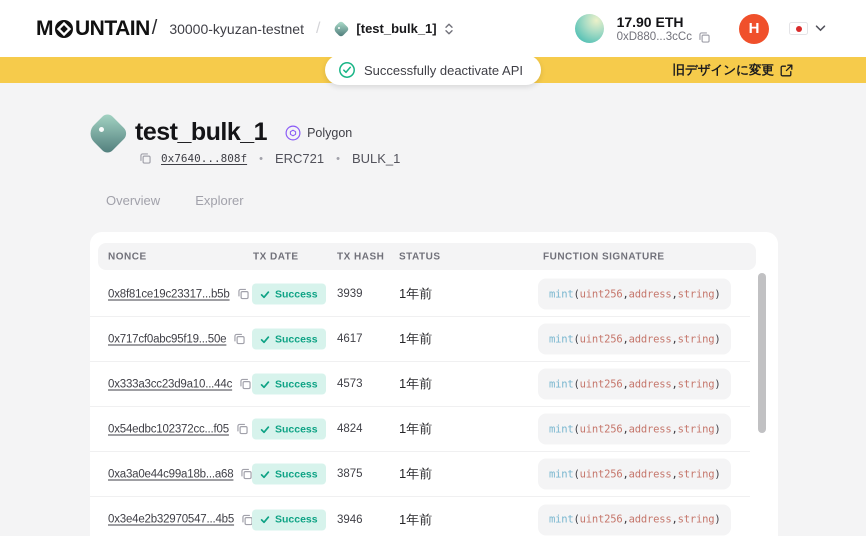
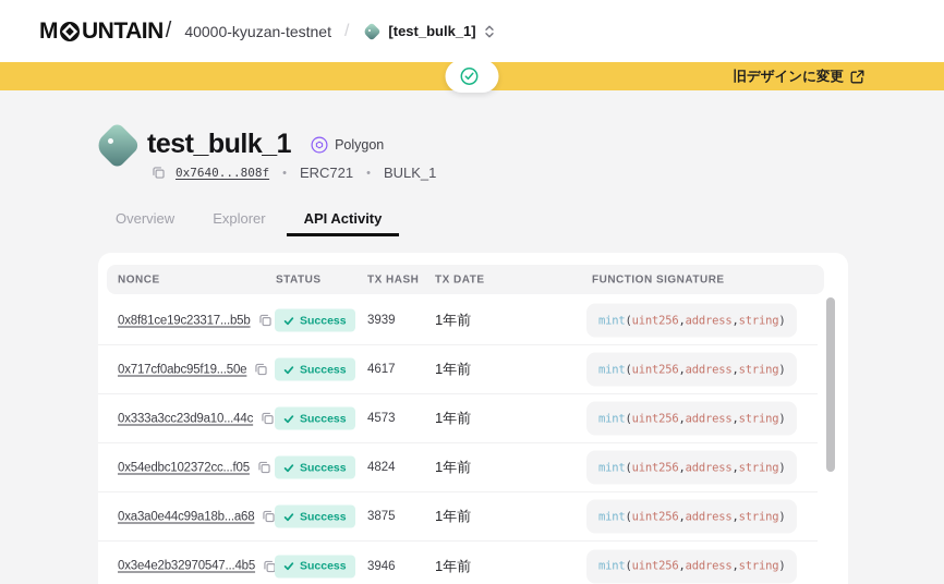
  M UNTAIN
- 30000-kyuzan-testnet
+ 40000-kyuzan-testnet
  [test_bulk_1]
- 17.90 ETH
- 0xD880...3cCc
- H
- Successfully deactivate API
  旧デザインに変更
  test_bulk_1
  Polygon
  0x7640...808f
  ERC721
  BULK_1
  Overview
  Explorer
+ API Activity
  NONCE
- TX DATE
+ STATUS
  TX HASH
- STATUS
+ TX DATE
  FUNCTION SIGNATURE
  0x8f81ce19c23317...b5b
  Success
  3939
  1年前
  mint
  (
  uint256
  ,
  address
  ,
  string
  )
  0x717cf0abc95f19...50e
  Success
  4617
  1年前
  mint
  (
  uint256
  ,
  address
  ,
  string
  )
  0x333a3cc23d9a10...44c
  Success
  4573
  1年前
  mint
  (
  uint256
  ,
  address
  ,
  string
  )
  0x54edbc102372cc...f05
  Success
  4824
  1年前
  mint
  (
  uint256
  ,
  address
  ,
  string
  )
  0xa3a0e44c99a18b...a68
  Success
  3875
  1年前
  mint
  (
  uint256
  ,
  address
  ,
  string
  )
  0x3e4e2b32970547...4b5
  Success
  3946
  1年前
  mint
  (
  uint256
  ,
  address
  ,
  string
  )
